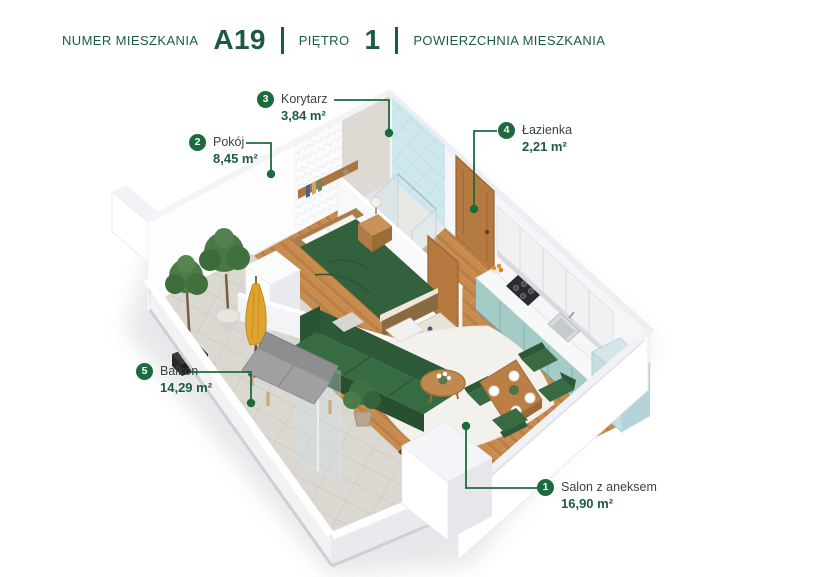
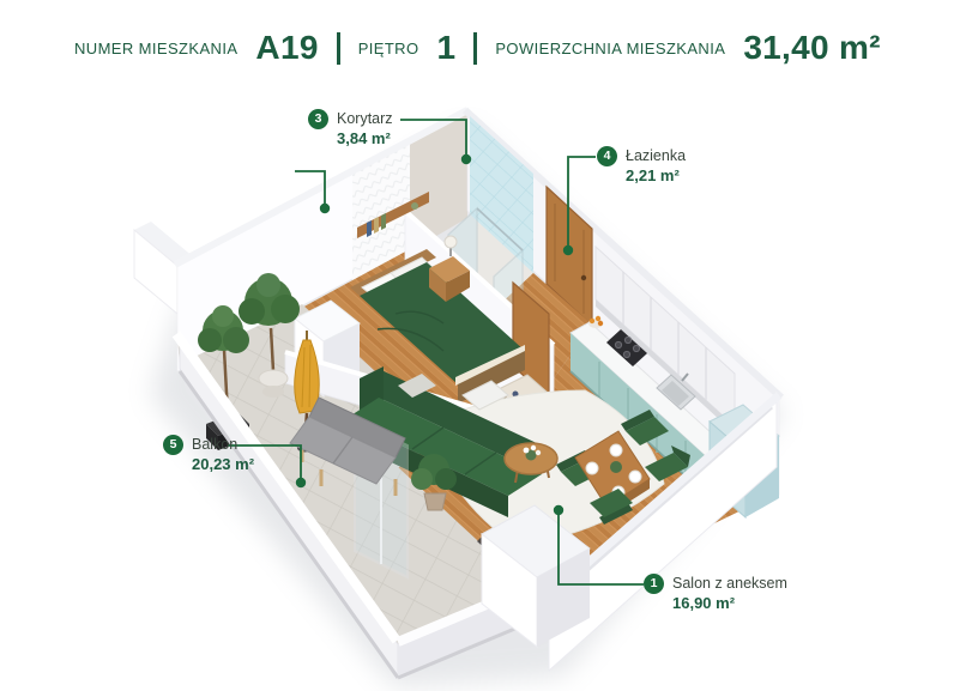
  NUMER MIESZKANIA
  A19
  PIĘTRO
  1
  POWIERZCHNIA MIESZKANIA
+ 31,40 m²
  1
  Salon z aneksem
  16,90 m²
- 2
- Pokój
- 8,45 m²
  3
  Korytarz
  3,84 m²
  4
  Łazienka
  2,21 m²
  5
  Balkon
- 14,29 m²
+ 20,23 m²
